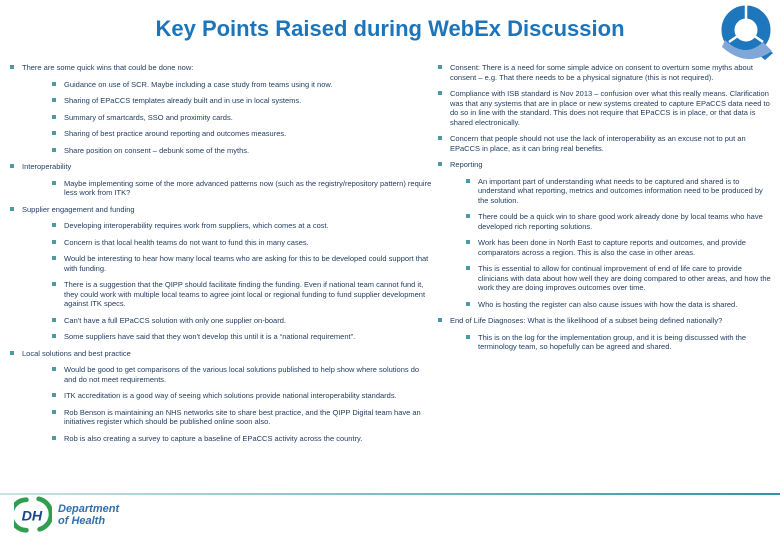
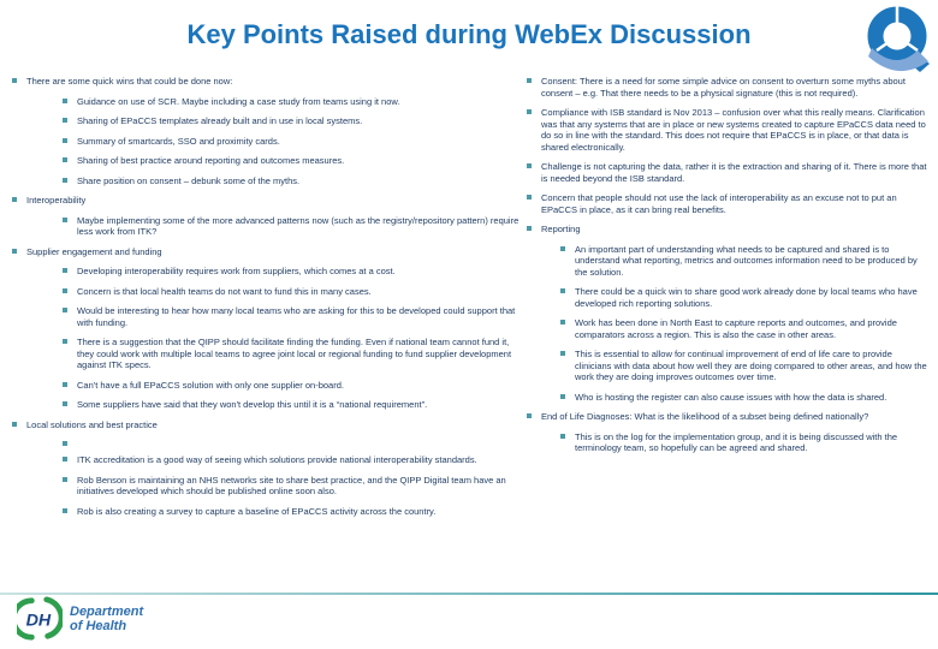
  Key Points Raised during WebEx Discussion
  There are some quick wins that could be done now:
  Guidance on use of SCR. Maybe including a case study from teams using it now.
  Sharing of EPaCCS templates already built and in use in local systems.
  Summary of smartcards, SSO and proximity cards.
  Sharing of best practice around reporting and outcomes measures.
  Share position on consent – debunk some of the myths.
  Interoperability
  Maybe implementing some of the more advanced patterns now (such as the registry/repository pattern) require less work from ITK?
  Supplier engagement and funding
  Developing interoperability requires work from suppliers, which comes at a cost.
  Concern is that local health teams do not want to fund this in many cases.
  Would be interesting to hear how many local teams who are asking for this to be developed could support that with funding.
  There is a suggestion that the QIPP should facilitate finding the funding. Even if national team cannot fund it, they could work with multiple local teams to agree joint local or regional funding to fund supplier development against ITK specs.
  Can't have a full EPaCCS solution with only one supplier on-board.
  Some suppliers have said that they won't develop this until it is a “national requirement”.
  Local solutions and best practice
- Would be good to get comparisons of the various local solutions published to help show where solutions do and do not meet requirements.
  ITK accreditation is a good way of seeing which solutions provide national interoperability standards.
- Rob Benson is maintaining an NHS networks site to share best practice, and the QIPP Digital team have an initiatives register which should be published online soon also.
+ Rob Benson is maintaining an NHS networks site to share best practice, and the QIPP Digital team have an initiatives developed which should be published online soon also.
  Rob is also creating a survey to capture a baseline of EPaCCS activity across the country.
  Consent: There is a need for some simple advice on consent to overturn some myths about consent – e.g. That there needs to be a physical signature (this is not required).
  Compliance with ISB standard is Nov 2013 – confusion over what this really means. Clarification was that any systems that are in place or new systems created to capture EPaCCS data need to do so in line with the standard. This does not require that EPaCCS is in place, or that data is shared electronically.
+ Challenge is not capturing the data, rather it is the extraction and sharing of it. There is more that is needed beyond the ISB standard.
  Concern that people should not use the lack of interoperability as an excuse not to put an EPaCCS in place, as it can bring real benefits.
  Reporting
  An important part of understanding what needs to be captured and shared is to understand what reporting, metrics and outcomes information need to be produced by the solution.
  There could be a quick win to share good work already done by local teams who have developed rich reporting solutions.
  Work has been done in North East to capture reports and outcomes, and provide comparators across a region. This is also the case in other areas.
  This is essential to allow for continual improvement of end of life care to provide clinicians with data about how well they are doing compared to other areas, and how the work they are doing improves outcomes over time.
  Who is hosting the register can also cause issues with how the data is shared.
  End of Life Diagnoses: What is the likelihood of a subset being defined nationally?
  This is on the log for the implementation group, and it is being discussed with the terminology team, so hopefully can be agreed and shared.
  DH
  Department
  of Health
